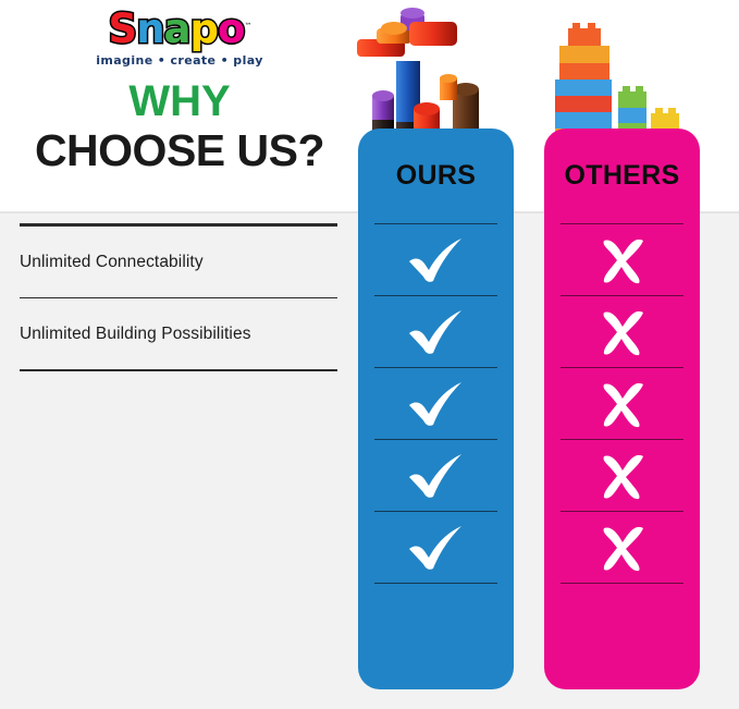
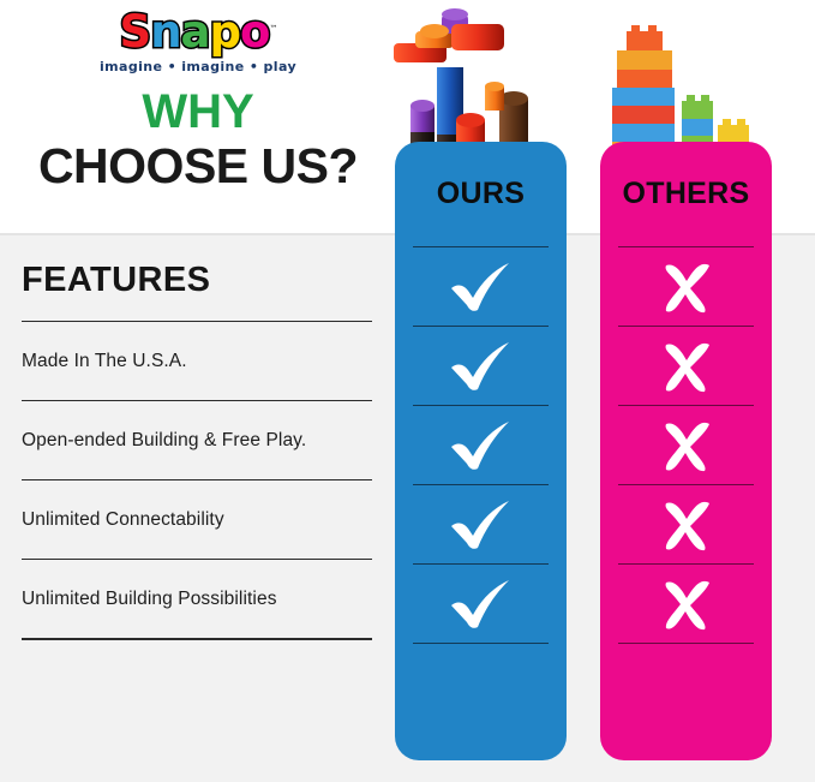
  Snapo™
- imagine • create • play
+ imagine • imagine • play
  WHY
  CHOOSE US?
  OURS
  OTHERS
+ FEATURES
+ Made In The U.S.A.
+ Open-ended Building & Free Play.
  Unlimited Connectability
  Unlimited Building Possibilities
